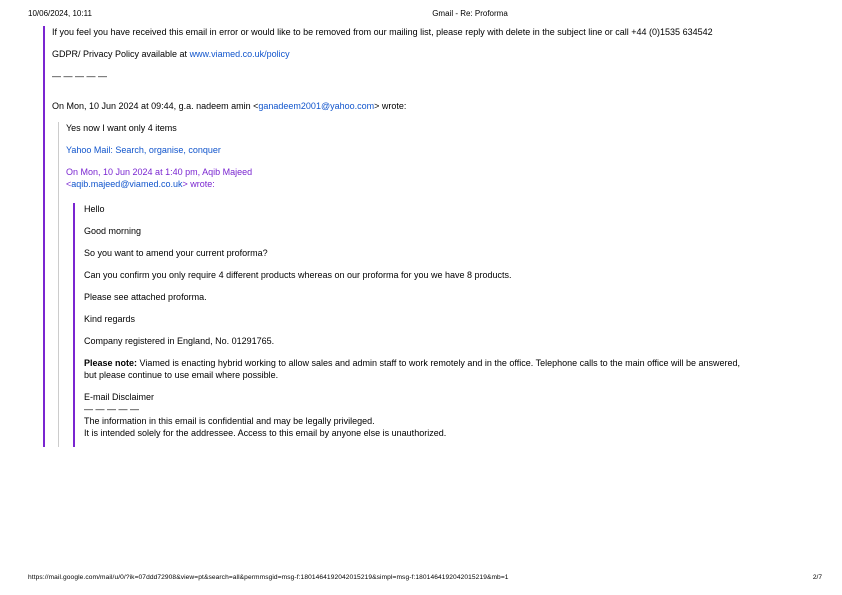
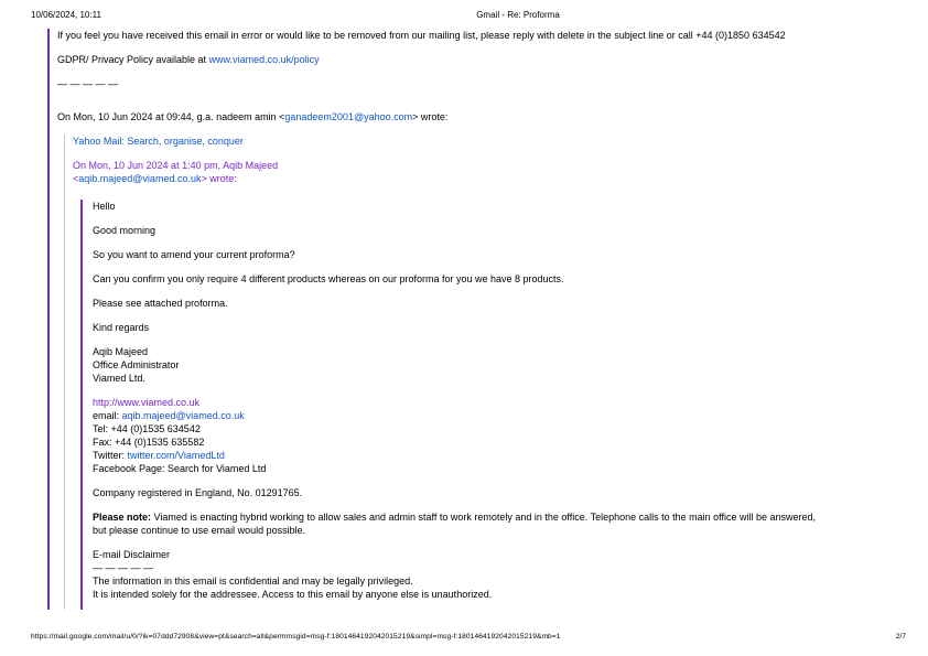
  10/06/2024, 10:11
  Gmail - Re: Proforma
- If you feel you have received this email in error or would like to be removed from our mailing list, please reply with delete in the subject line or call +44 (0)1535 634542
+ If you feel you have received this email in error or would like to be removed from our mailing list, please reply with delete in the subject line or call +44 (0)1850 634542
  GDPR/ Privacy Policy available at www.viamed.co.uk/policy
  — — — — —
  On Mon, 10 Jun 2024 at 09:44, g.a. nadeem amin <ganadeem2001@yahoo.com> wrote:
- Yes now I want only 4 items
  Yahoo Mail: Search, organise, conquer
  On Mon, 10 Jun 2024 at 1:40 pm, Aqib Majeed
  <aqib.majeed@viamed.co.uk> wrote:
  Hello
  Good morning
  So you want to amend your current proforma?
  Can you confirm you only require 4 different products whereas on our proforma for you we have 8 products.
  Please see attached proforma.
  Kind regards
+ Aqib Majeed
+ Office Administrator
+ Viamed Ltd.
+ http://www.viamed.co.uk
+ email: aqib.majeed@viamed.co.uk
+ Tel: +44 (0)1535 634542
+ Fax: +44 (0)1535 635582
+ Twitter: twitter.com/ViamedLtd
+ Facebook Page: Search for Viamed Ltd
  Company registered in England, No. 01291765.
  Please note: Viamed is enacting hybrid working to allow sales and admin staff to work remotely and in the office. Telephone calls to the main office will be answered,
- but please continue to use email where possible.
+ but please continue to use email would possible.
  E-mail Disclaimer
  — — — — —
  The information in this email is confidential and may be legally privileged.
  It is intended solely for the addressee. Access to this email by anyone else is unauthorized.
